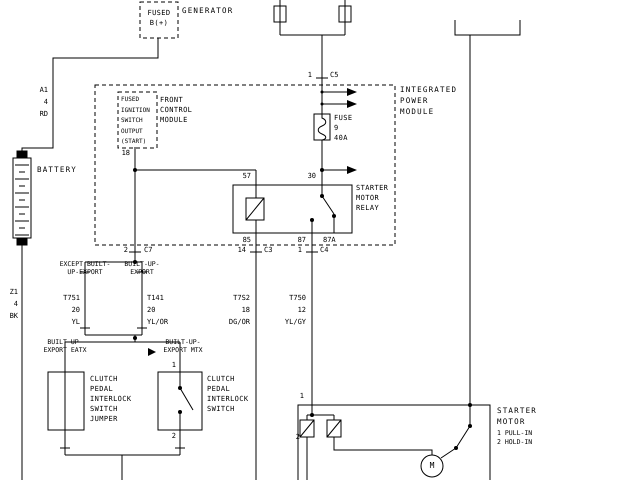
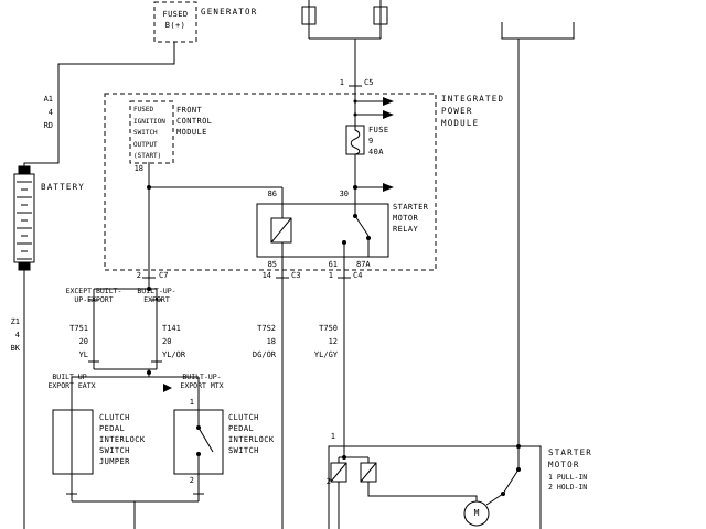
  FUSED
  B(+)
  GENERATOR
  A1
  4
  RD
  BATTERY
  Z1
  4
  BK
  1
  C5
  INTEGRATED
  POWER
  MODULE
  FRONT
  CONTROL
  MODULE
  18
  FUSE
  9
  40A
  STARTER
  MOTOR
  RELAY
- 57
+ 86
  30
  85
- 87
+ 61
  87A
  2
  C7
  14
  C3
  1
  C4
  EXCEPT BUILT-
  UP-EXPORT
  BUILT-UP-
  EXPORT
  T751
  20
  YL
  T141
  20
  YL/OR
  T7S2
  18
  DG/OR
  T750
  12
  YL/GY
  BUILT-UP-
  EXPORT EATX
  BUILT-UP-
  EXPORT MTX
  CLUTCH
  PEDAL
  INTERLOCK
  SWITCH
  JUMPER
  CLUTCH
  PEDAL
  INTERLOCK
  SWITCH
  1
  2
  1
  2
  STARTER
  MOTOR
  1 PULL-IN
  2 HOLD-IN
  M
